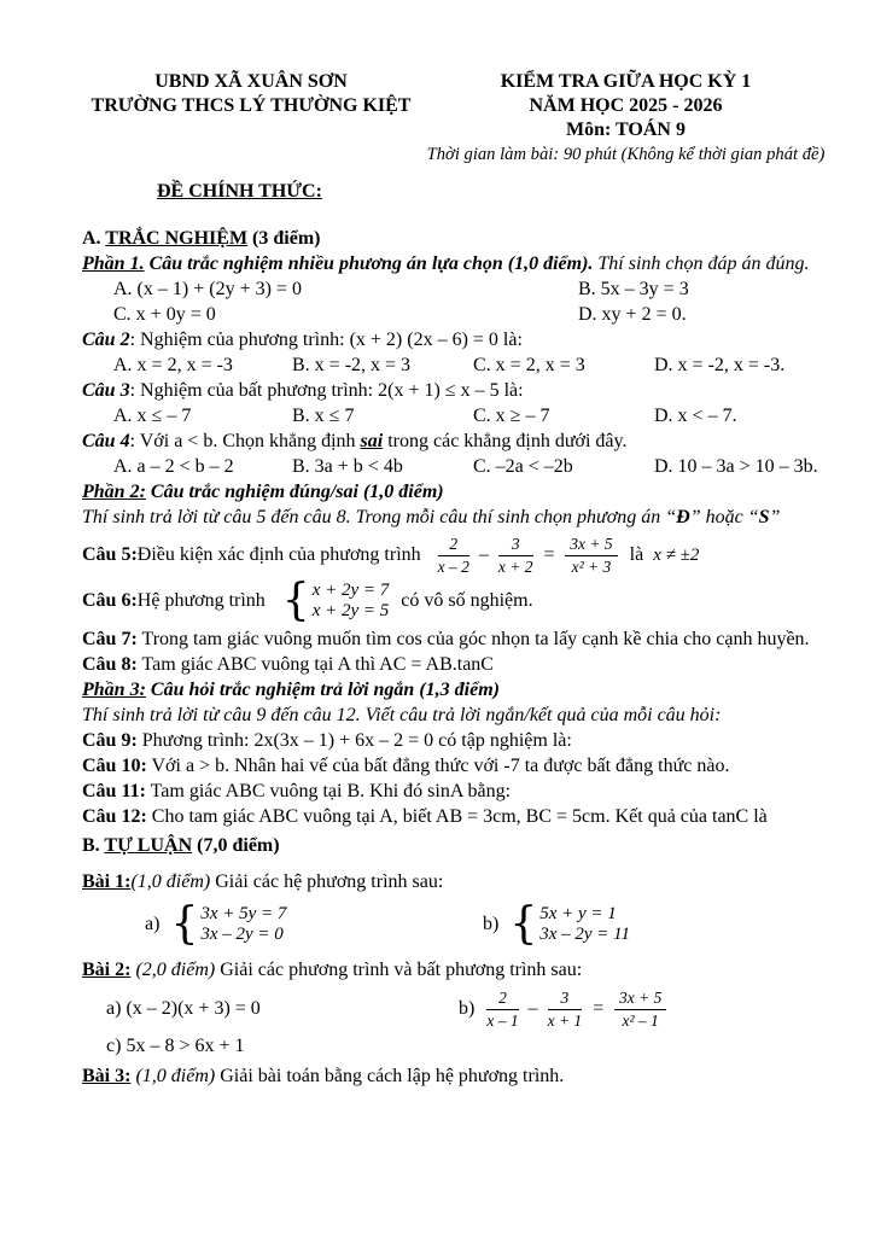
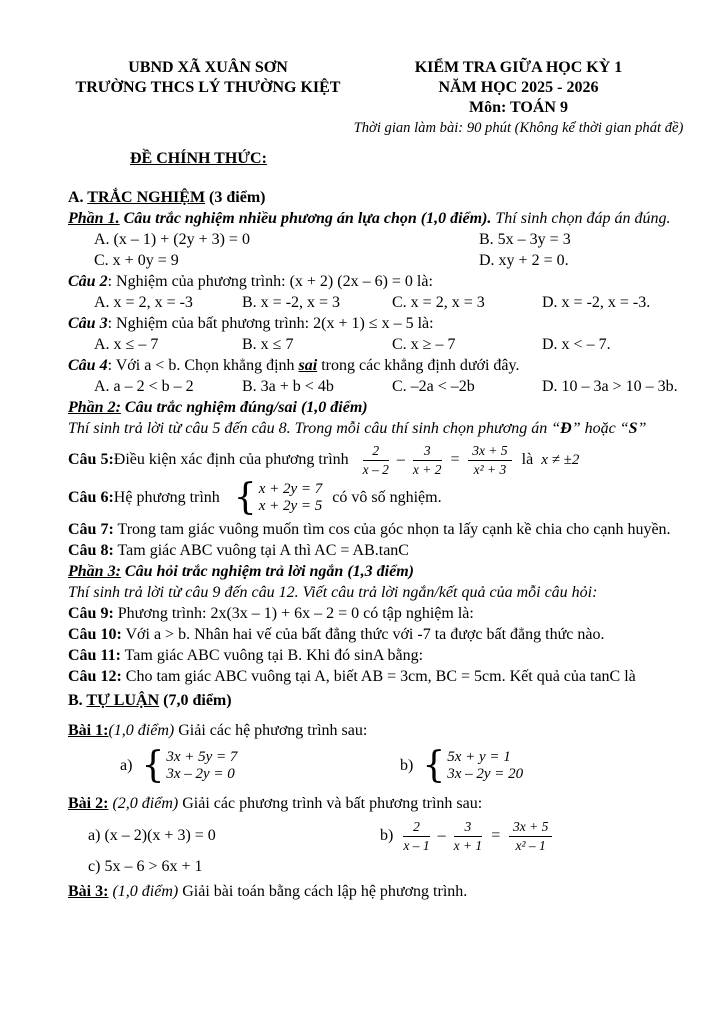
  UBND XÃ XUÂN SƠN
  TRƯỜNG THCS LÝ THƯỜNG KIỆT
  KIỂM TRA GIỮA HỌC KỲ 1
  NĂM HỌC 2025 - 2026
  Môn: TOÁN 9
  Thời gian làm bài: 90 phút (Không kể thời gian phát đề)
  ĐỀ CHÍNH THỨC:
  A. TRẮC NGHIỆM (3 điểm)
  Phần 1. Câu trắc nghiệm nhiều phương án lựa chọn (1,0 điểm). Thí sinh chọn đáp án đúng.
  A. (x – 1) + (2y + 3) = 0
  B. 5x – 3y = 3
- C. x + 0y = 0
+ C. x + 0y = 9
  D. xy + 2 = 0.
  Câu 2: Nghiệm của phương trình: (x + 2) (2x – 6) = 0 là:
  A. x = 2, x = -3
  B. x = -2, x = 3
  C. x = 2, x = 3
  D. x = -2, x = -3.
  Câu 3: Nghiệm của bất phương trình: 2(x + 1) ≤ x – 5 là:
  A. x ≤ – 7
  B. x ≤ 7
  C. x ≥ – 7
  D. x < – 7.
  Câu 4: Với a < b. Chọn khẳng định sai trong các khẳng định dưới đây.
  A. a – 2 < b – 2
  B. 3a + b < 4b
  C. –2a < –2b
  D. 10 – 3a > 10 – 3b.
  Phần 2: Câu trắc nghiệm đúng/sai (1,0 điểm)
  Thí sinh trả lời từ câu 5 đến câu 8. Trong mỗi câu thí sinh chọn phương án “Đ” hoặc “S”
  Câu 5:
  Điều kiện xác định của phương trình
  2
  x – 2
  –
  3
  x + 2
  =
  3x + 5
  x² + 3
  là
  x ≠ ±2
  Câu 6:
  Hệ phương trình
  x + 2y = 7
  x + 2y = 5
  có vô số nghiệm.
  Câu 7: Trong tam giác vuông muốn tìm cos của góc nhọn ta lấy cạnh kề chia cho cạnh huyền.
  Câu 8: Tam giác ABC vuông tại A thì AC = AB.tanC
  Phần 3: Câu hỏi trắc nghiệm trả lời ngắn (1,3 điểm)
  Thí sinh trả lời từ câu 9 đến câu 12. Viết câu trả lời ngắn/kết quả của mỗi câu hỏi:
  Câu 9: Phương trình: 2x(3x – 1) + 6x – 2 = 0 có tập nghiệm là:
  Câu 10: Với a > b. Nhân hai vế của bất đẳng thức với -7 ta được bất đẳng thức nào.
  Câu 11: Tam giác ABC vuông tại B. Khi đó sinA bằng:
  Câu 12: Cho tam giác ABC vuông tại A, biết AB = 3cm, BC = 5cm. Kết quả của tanC là
  B. TỰ LUẬN (7,0 điểm)
  Bài 1:(1,0 điểm) Giải các hệ phương trình sau:
  a)
  3x + 5y = 7
  3x – 2y = 0
  b)
  5x + y = 1
- 3x – 2y = 11
+ 3x – 2y = 20
  Bài 2: (2,0 điểm) Giải các phương trình và bất phương trình sau:
  a) (x – 2)(x + 3) = 0
  b)
  2
  x – 1
  –
  3
  x + 1
  =
  3x + 5
  x² – 1
- c) 5x – 8 > 6x + 1
+ c) 5x – 6 > 6x + 1
  Bài 3: (1,0 điểm) Giải bài toán bằng cách lập hệ phương trình.
